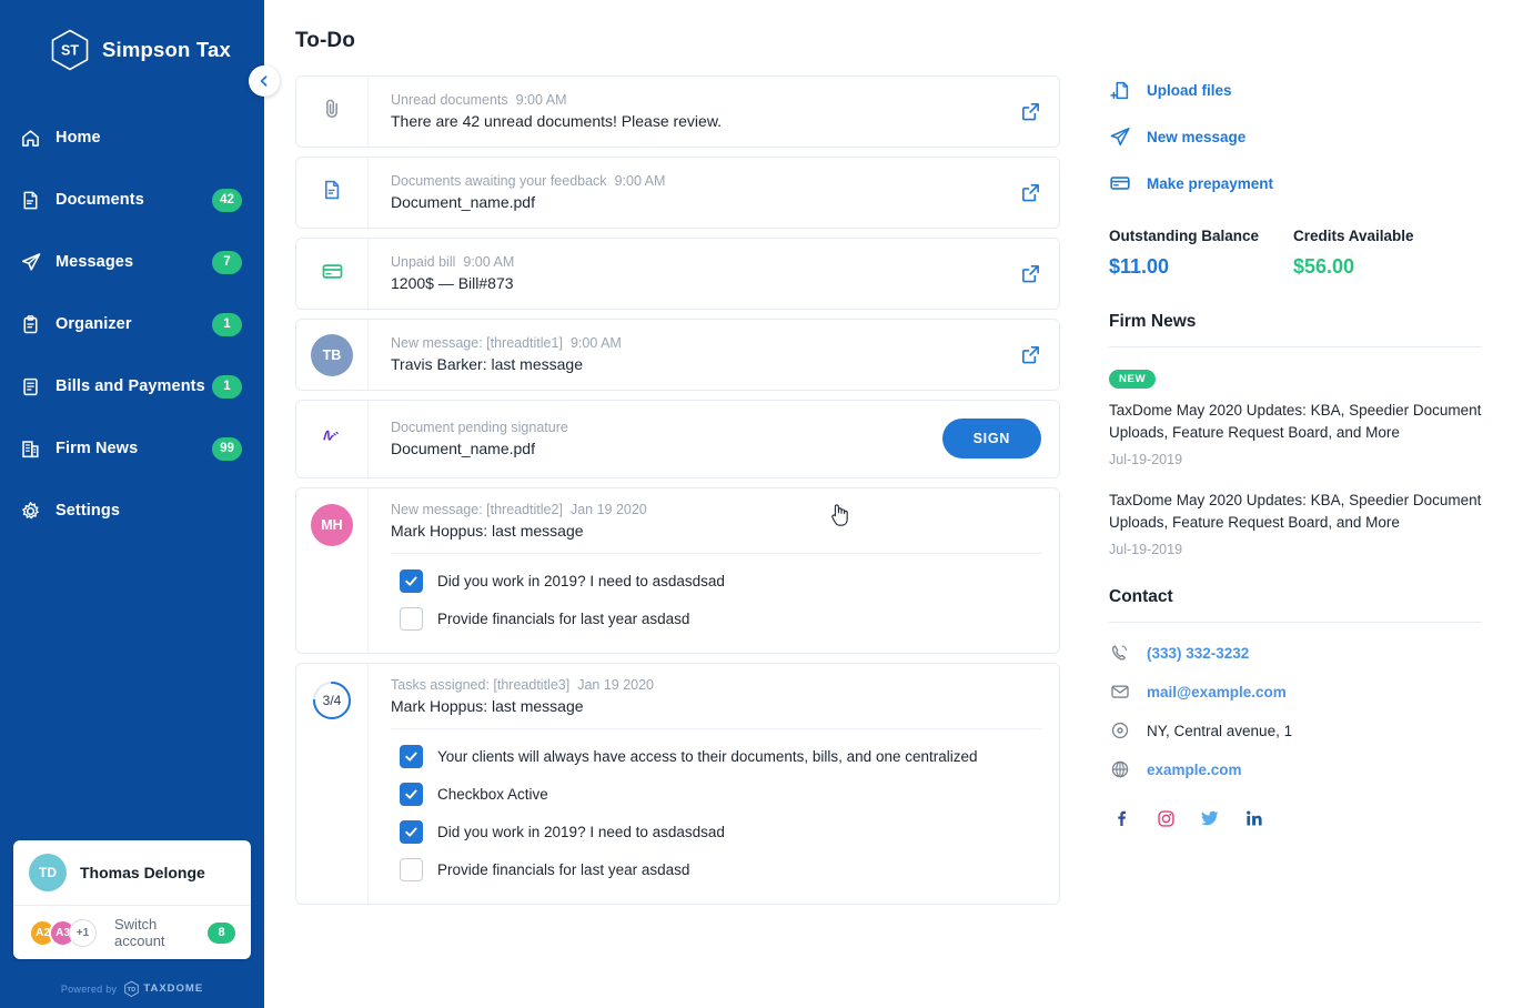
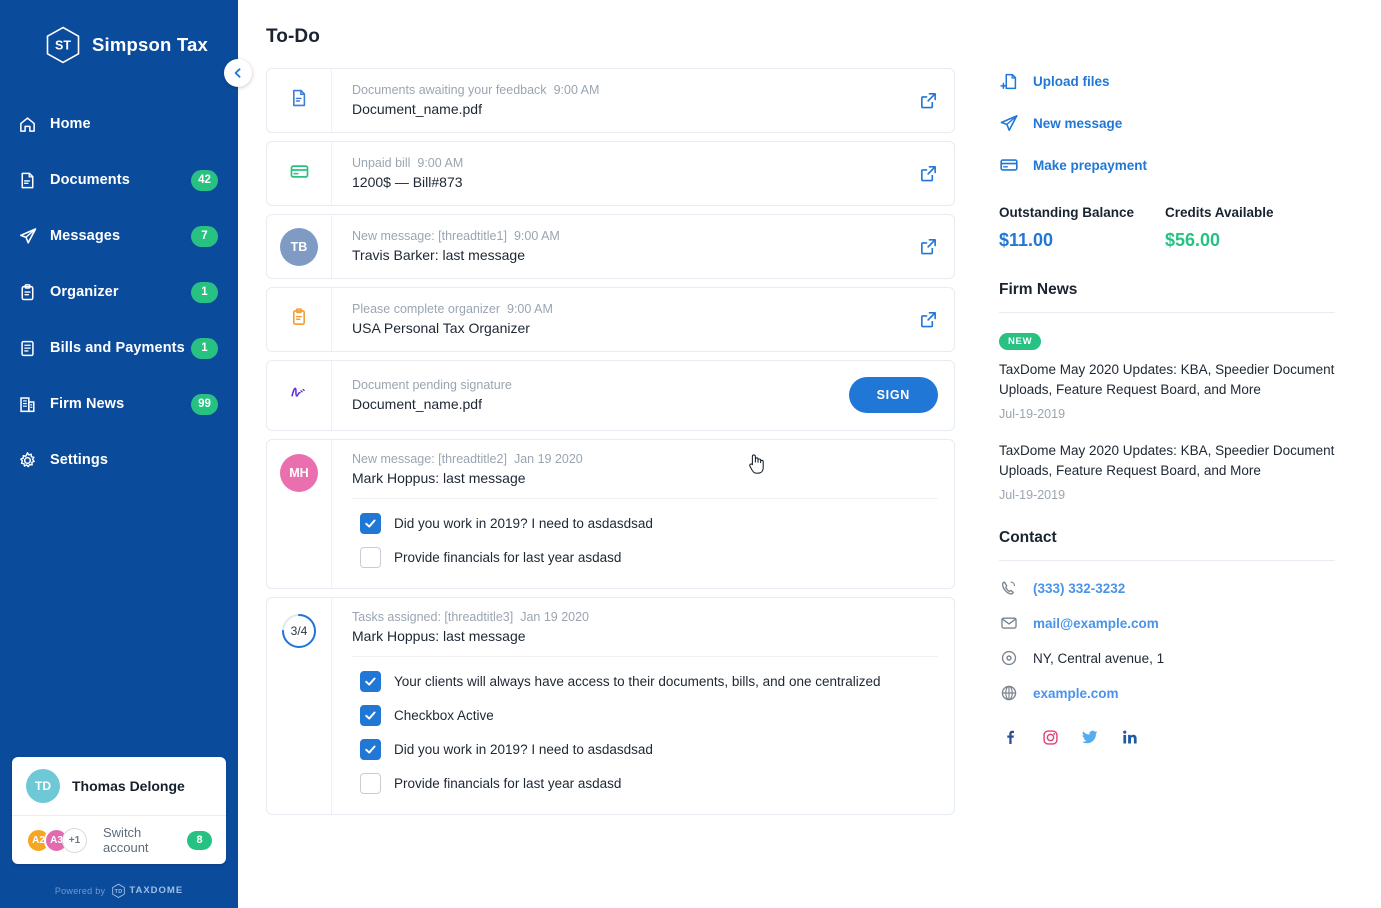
  ST
  Simpson Tax
  Home
  Documents
  42
  Messages
  7
  Organizer
  1
  Bills and Payments
  1
  Firm News
  99
  Settings
  TD
  Thomas Delonge
  A2
  A3
  +1
  Switch account
  8
  Powered by
  TAXDOME
  To-Do
- Unread documents 9:00 AM
- There are 42 unread documents! Please review.
  Documents awaiting your feedback 9:00 AM
  Document_name.pdf
  Unpaid bill 9:00 AM
  1200$ — Bill#873
  TB
  New message: [threadtitle1] 9:00 AM
  Travis Barker: last message
+ Please complete organizer 9:00 AM
+ USA Personal Tax Organizer
  Document pending signature
  Document_name.pdf
  SIGN
  MH
  New message: [threadtitle2] Jan 19 2020
  Mark Hoppus: last message
  Did you work in 2019? I need to asdasdsad
  Provide financials for last year asdasd
  3/4
  Tasks assigned: [threadtitle3] Jan 19 2020
  Mark Hoppus: last message
  Your clients will always have access to their documents, bills, and one centralized
  Checkbox Active
  Did you work in 2019? I need to asdasdsad
  Provide financials for last year asdasd
  Upload files
  New message
  Make prepayment
  Outstanding Balance
  $11.00
  Credits Available
  $56.00
  Firm News
  NEW
  TaxDome May 2020 Updates: KBA, Speedier Document Uploads, Feature Request Board, and More
  Jul-19-2019
  TaxDome May 2020 Updates: KBA, Speedier Document Uploads, Feature Request Board, and More
  Jul-19-2019
  Contact
  (333) 332-3232
  mail@example.com
  NY, Central avenue, 1
  example.com
